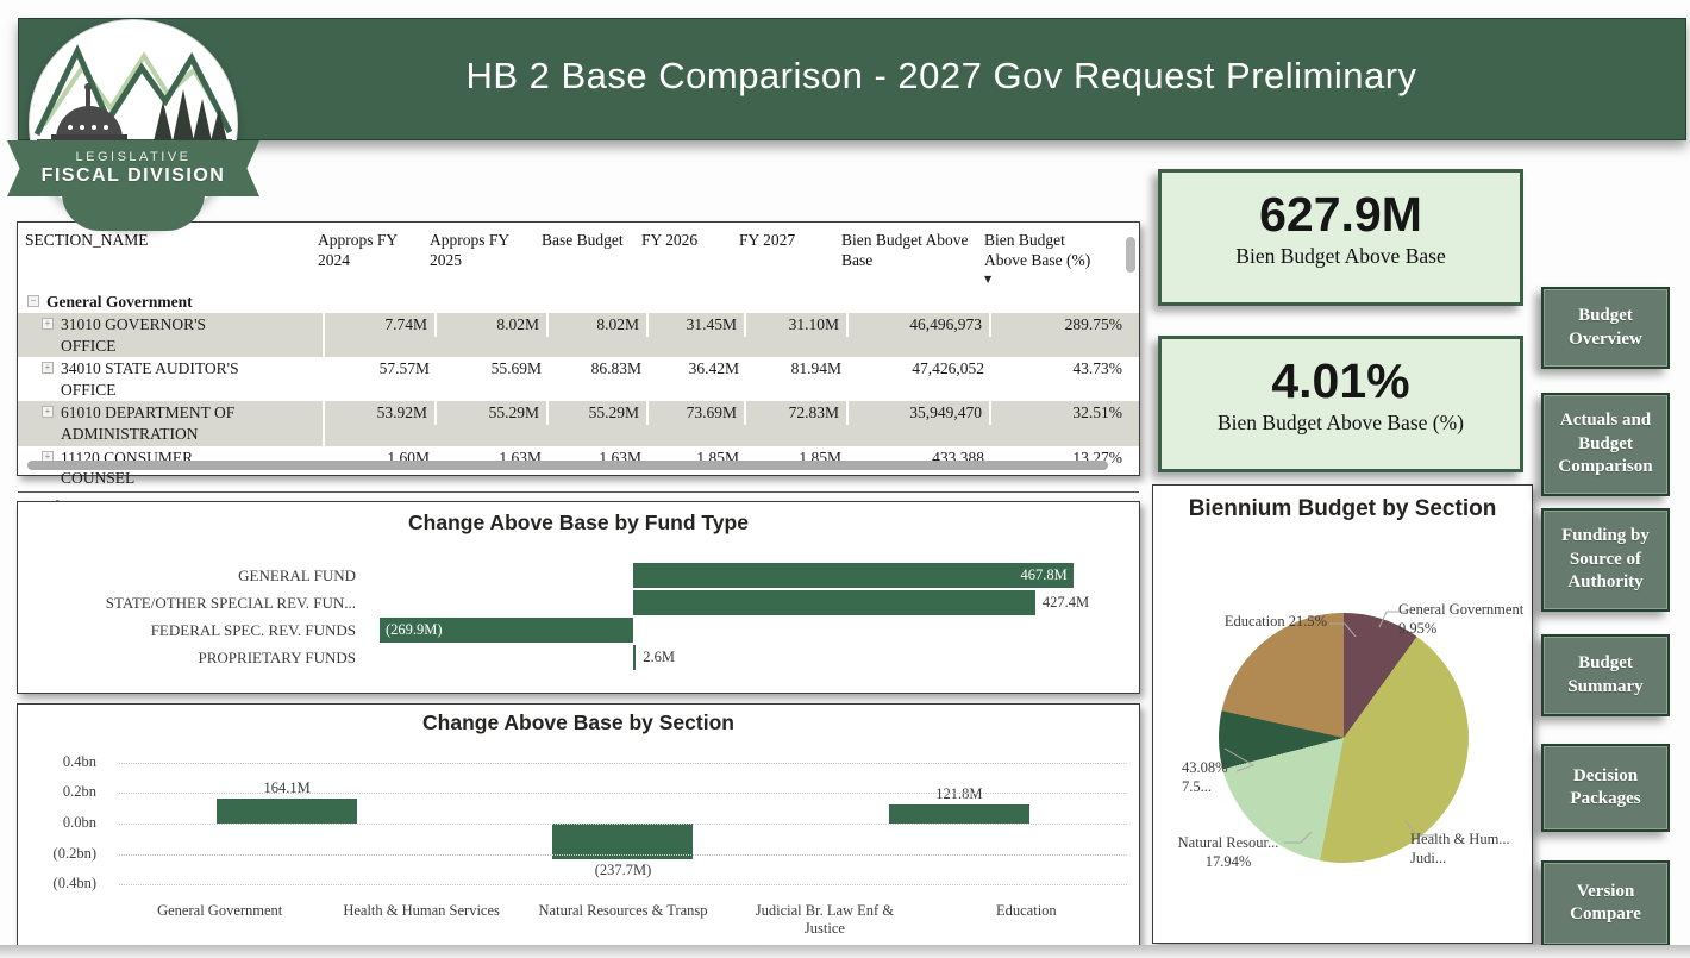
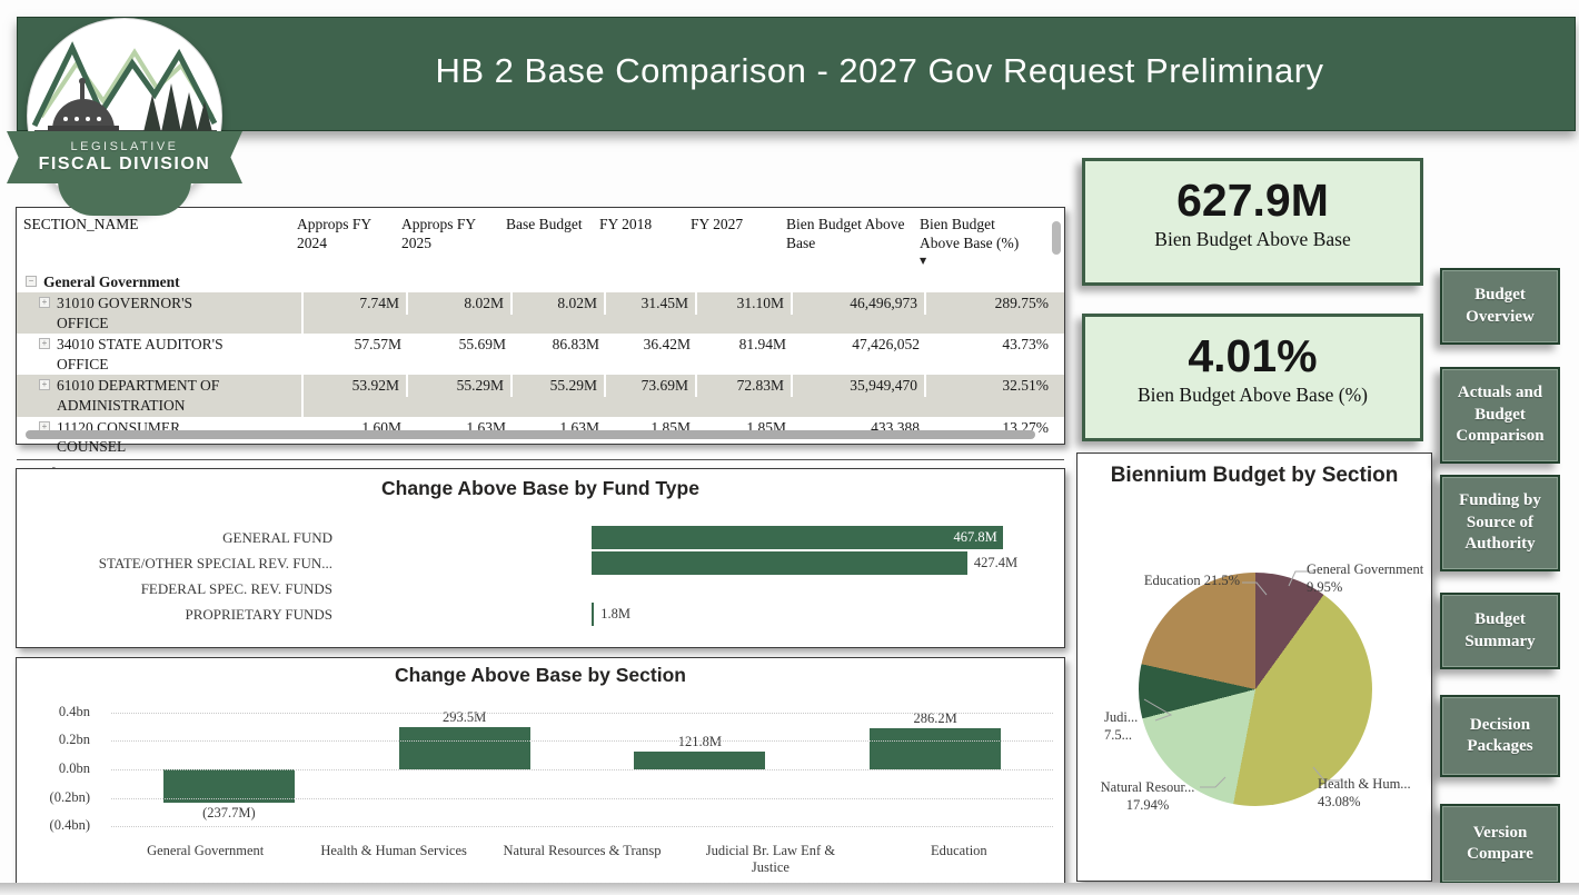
  HB 2 Base Comparison - 2027 Gov Request Preliminary
  LEGISLATIVE
  FISCAL DIVISION
  SECTION_NAME
  Approps FY 2024
  Approps FY 2025
  Base Budget
- FY 2026
+ FY 2018
  FY 2027
  Bien Budget Above Base
  Bien Budget Above Base (%)
  ▼
  −
  General Government
  +
  31010 GOVERNOR'S OFFICE
  7.74M
  8.02M
  8.02M
  31.45M
  31.10M
  46,496,973
  289.75%
  +
  34010 STATE AUDITOR'S OFFICE
  57.57M
  55.69M
  86.83M
  36.42M
  81.94M
  47,426,052
  43.73%
  +
  61010 DEPARTMENT OF ADMINISTRATION
  53.92M
  55.29M
  55.29M
  73.69M
  72.83M
  35,949,470
  32.51%
  +
  11120 CONSUMER COUNSEL
  1.60M
  1.63M
  1.63M
  1.85M
  1.85M
  433,388
  13.27%
  Change Above Base by Fund Type
  GENERAL FUND
  467.8M
  STATE/OTHER SPECIAL REV. FUN...
  427.4M
  FEDERAL SPEC. REV. FUNDS
- (269.9M)
  PROPRIETARY FUNDS
- 2.6M
+ 1.8M
  Change Above Base by Section
  0.4bn
  0.2bn
  0.0bn
  (0.2bn)
  (0.4bn)
- 164.1M
  (237.7M)
+ 293.5M
  121.8M
+ 286.2M
  General Government
  Health & Human Services
  Natural Resources & Transp
  Judicial Br. Law Enf & Justice
  Education
  627.9M
  Bien Budget Above Base
  4.01%
  Bien Budget Above Base (%)
  Biennium Budget by Section
  Education 21.5%
  General Government
  9.95%
- 43.08%
+ Judi...
  7.5...
  Natural Resour...
  17.94%
  Health & Hum...
- Judi...
+ 43.08%
  Budget Overview
  Actuals and Budget Comparison
  Funding by Source of Authority
  Budget Summary
  Decision Packages
  Version Compare
